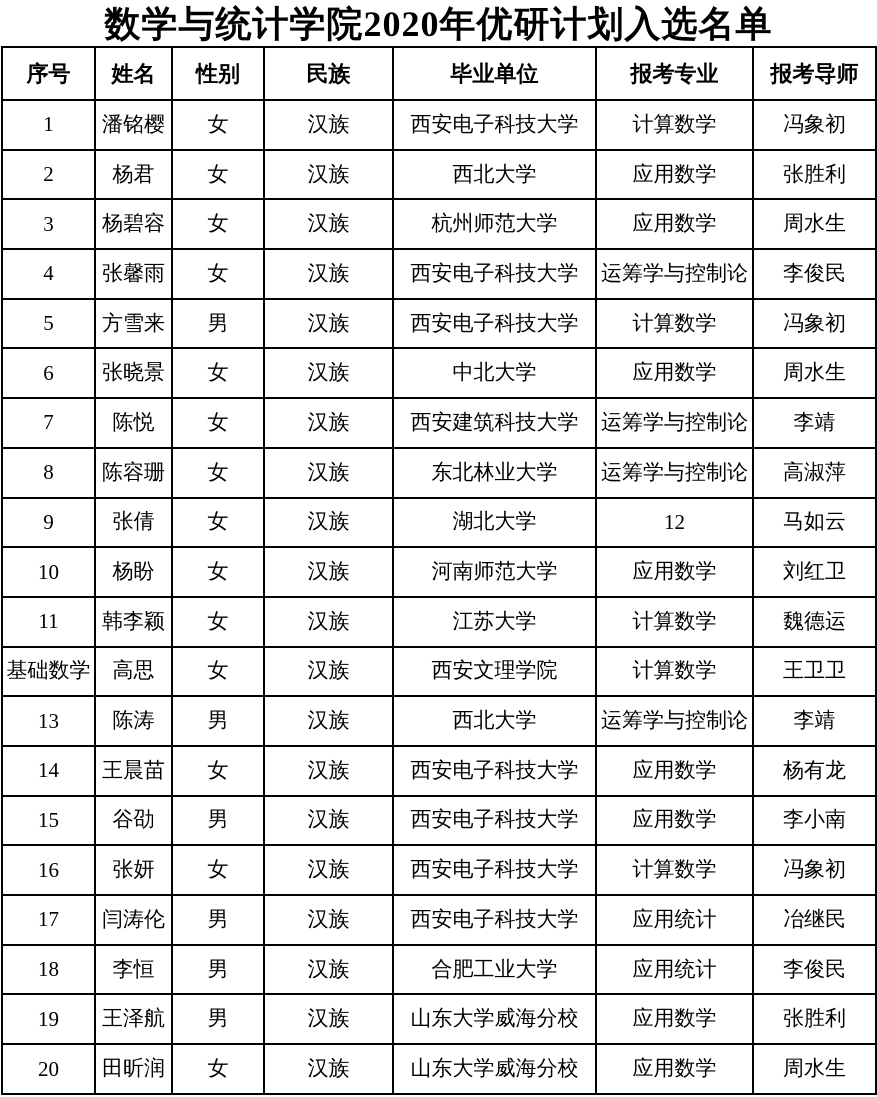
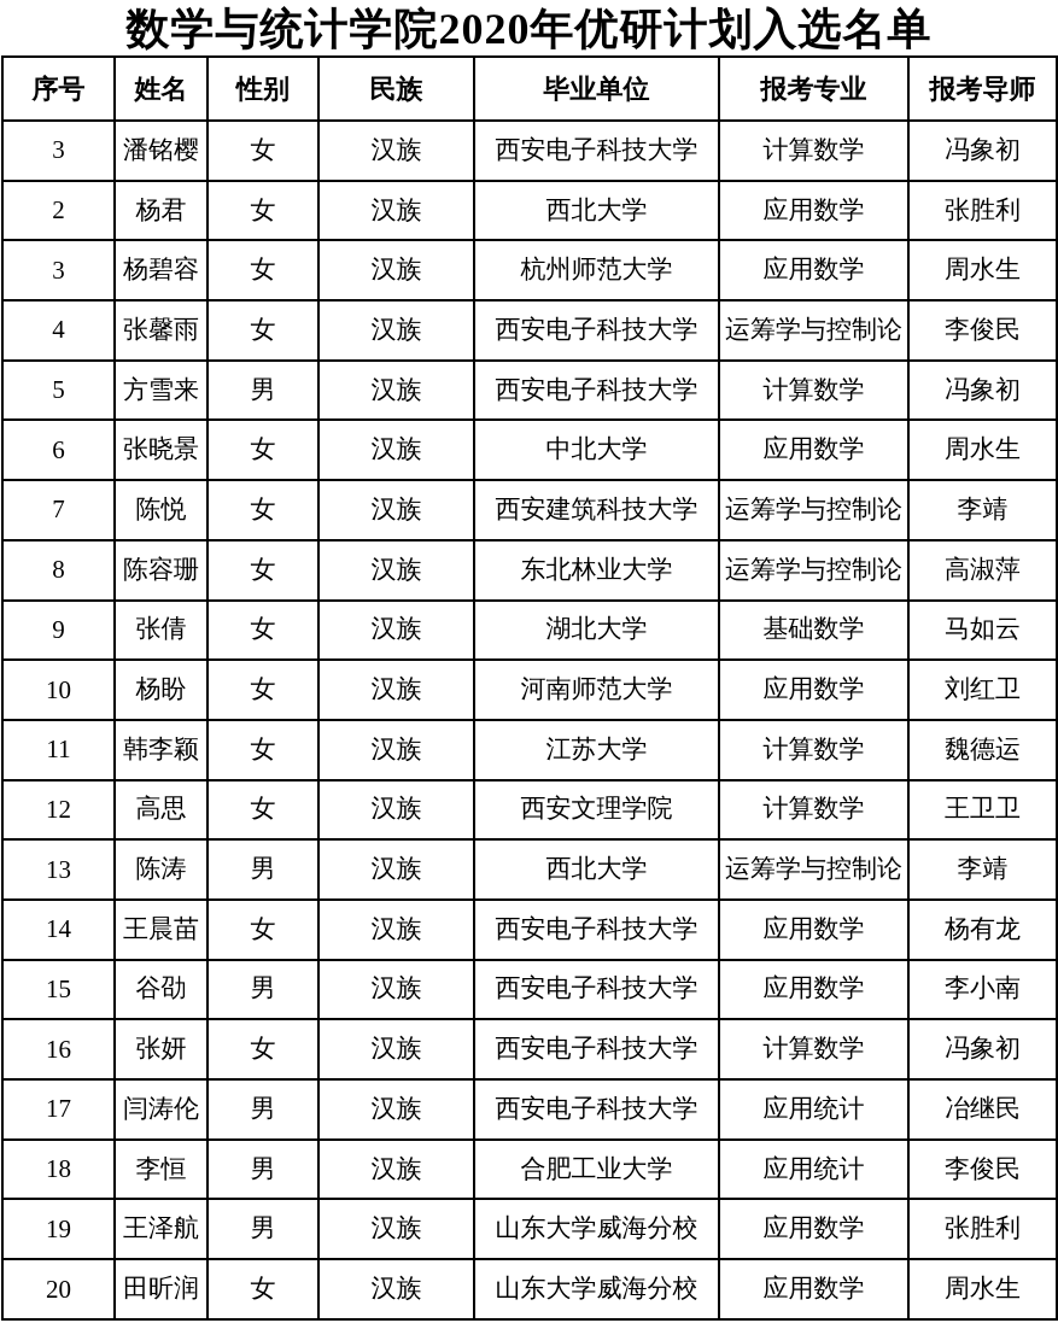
  数学与统计学院2020年优研计划入选名单
  序号	姓名	性别	民族	毕业单位	报考专业	报考导师
- 1	潘铭樱	女	汉族	西安电子科技大学	计算数学	冯象初
+ 3	潘铭樱	女	汉族	西安电子科技大学	计算数学	冯象初
  2	杨君	女	汉族	西北大学	应用数学	张胜利
  3	杨碧容	女	汉族	杭州师范大学	应用数学	周水生
  4	张馨雨	女	汉族	西安电子科技大学	运筹学与控制论	李俊民
  5	方雪来	男	汉族	西安电子科技大学	计算数学	冯象初
  6	张晓景	女	汉族	中北大学	应用数学	周水生
  7	陈悦	女	汉族	西安建筑科技大学	运筹学与控制论	李靖
  8	陈容珊	女	汉族	东北林业大学	运筹学与控制论	高淑萍
- 9	张倩	女	汉族	湖北大学	12	马如云
+ 9	张倩	女	汉族	湖北大学	基础数学	马如云
  10	杨盼	女	汉族	河南师范大学	应用数学	刘红卫
  11	韩李颖	女	汉族	江苏大学	计算数学	魏德运
- 基础数学	高思	女	汉族	西安文理学院	计算数学	王卫卫
+ 12	高思	女	汉族	西安文理学院	计算数学	王卫卫
  13	陈涛	男	汉族	西北大学	运筹学与控制论	李靖
  14	王晨苗	女	汉族	西安电子科技大学	应用数学	杨有龙
  15	谷劭	男	汉族	西安电子科技大学	应用数学	李小南
  16	张妍	女	汉族	西安电子科技大学	计算数学	冯象初
  17	闫涛伦	男	汉族	西安电子科技大学	应用统计	冶继民
  18	李恒	男	汉族	合肥工业大学	应用统计	李俊民
  19	王泽航	男	汉族	山东大学威海分校	应用数学	张胜利
  20	田昕润	女	汉族	山东大学威海分校	应用数学	周水生
